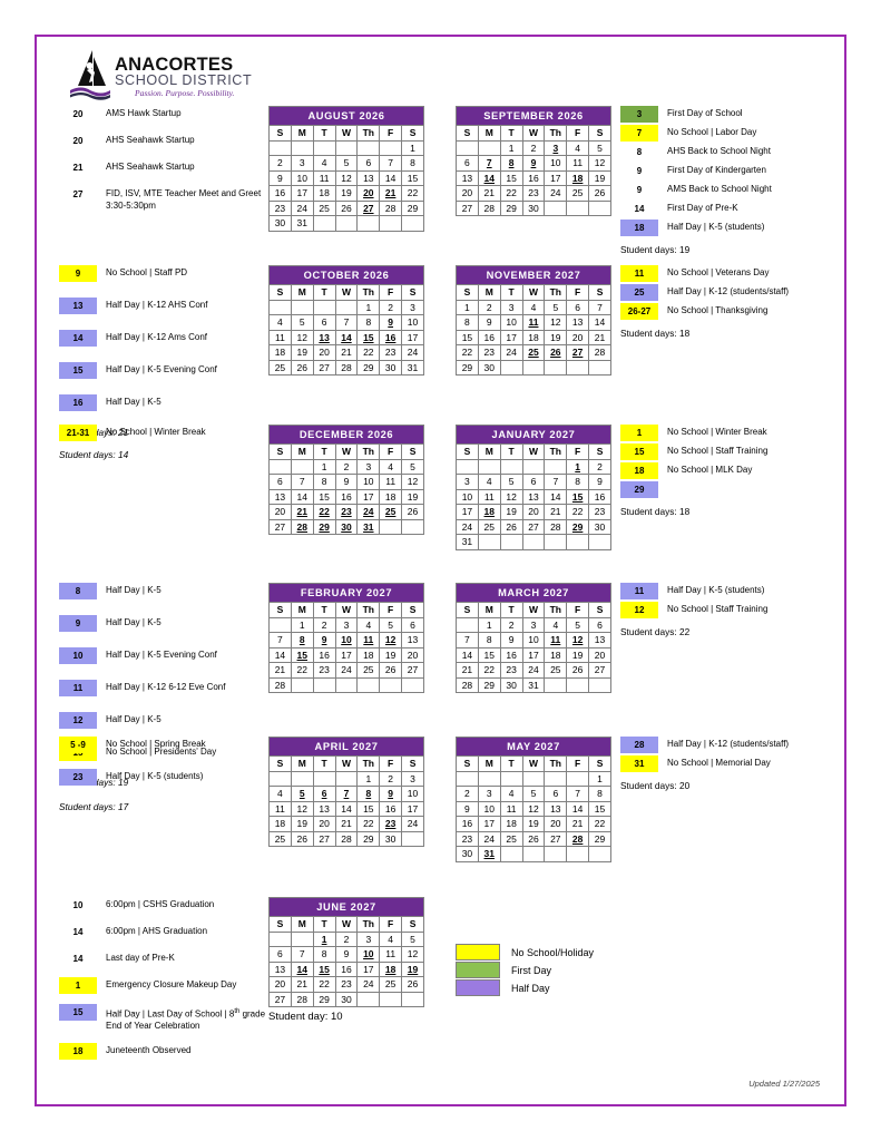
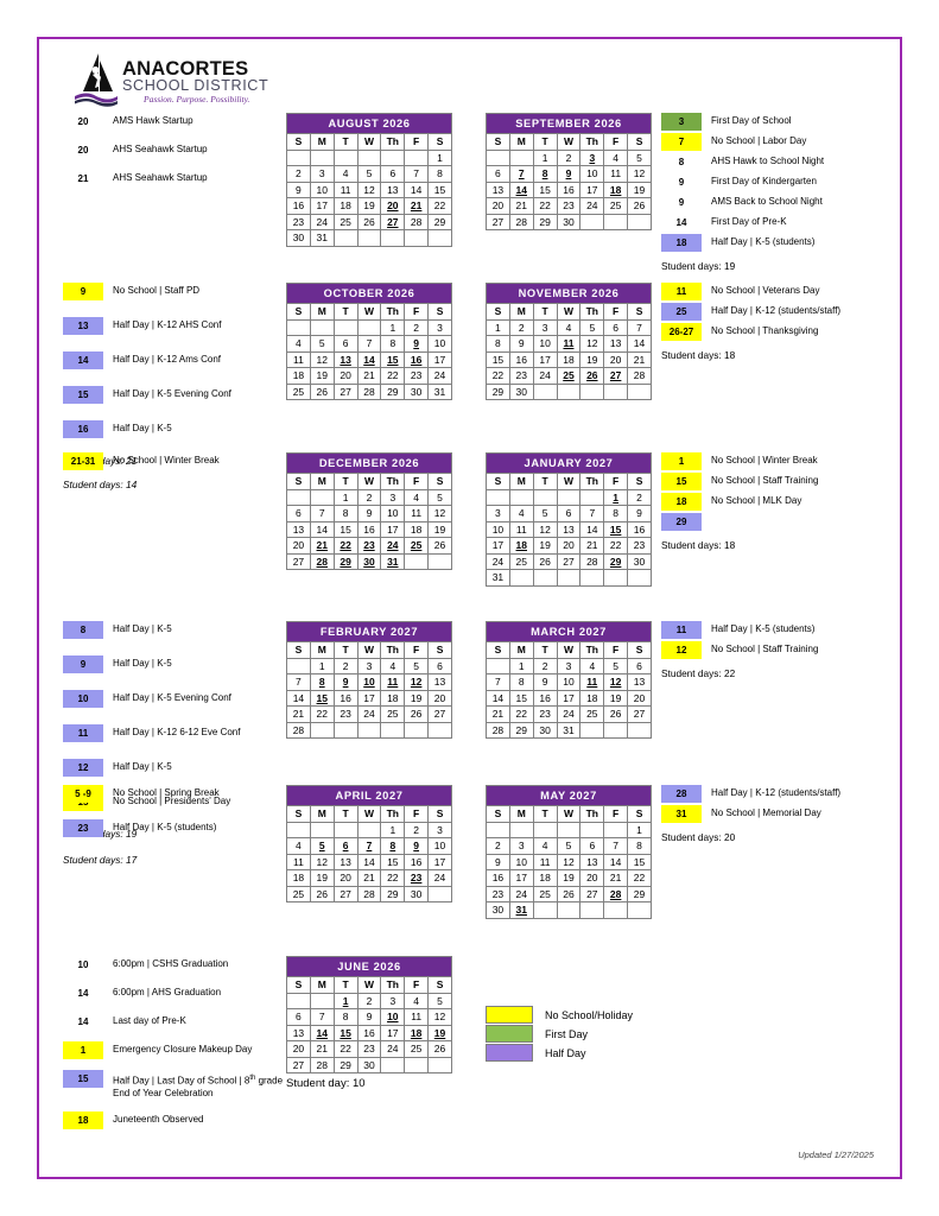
  ANACORTES
  SCHOOL DISTRICT
  Passion. Purpose. Possibility.
  20
  AMS Hawk Startup
  20
  AHS Seahawk Startup
  21
  AHS Seahawk Startup
- 27
- FID, ISV, MTE Teacher Meet and Greet 3:30-5:30pm
  AUGUST 2026
  S	M	T	W	Th	F	S
  						1
  2	3	4	5	6	7	8
  9	10	11	12	13	14	15
  16	17	18	19	20	21	22
  23	24	25	26	27	28	29
  30	31
  SEPTEMBER 2026
  S	M	T	W	Th	F	S
  		1	2	3	4	5
  6	7	8	9	10	11	12
  13	14	15	16	17	18	19
  20	21	22	23	24	25	26
  27	28	29	30
  3
  First Day of School
  7
  No School | Labor Day
  8
- AHS Back to School Night
+ AHS Hawk to School Night
  9
  First Day of Kindergarten
  9
  AMS Back to School Night
  14
  First Day of Pre-K
  18
  Half Day | K-5 (students)
  Student days: 19
  9
  No School | Staff PD
  13
  Half Day | K-12 AHS Conf
  14
  Half Day | K-12 Ams Conf
  15
  Half Day | K-5 Evening Conf
  16
  Half Day | K-5
  OCTOBER 2026
  S	M	T	W	Th	F	S
  				1	2	3
  4	5	6	7	8	9	10
  11	12	13	14	15	16	17
  18	19	20	21	22	23	24
  25	26	27	28	29	30	31
- NOVEMBER 2027
+ NOVEMBER 2026
  S	M	T	W	Th	F	S
  1	2	3	4	5	6	7
  8	9	10	11	12	13	14
  15	16	17	18	19	20	21
  22	23	24	25	26	27	28
  29	30
  11
  No School | Veterans Day
  25
  Half Day | K-12 (students/staff)
  26-27
  No School | Thanksgiving
  Student days: 18
  21-31
  No School | Winter Break
  Student days: 14
  DECEMBER 2026
  S	M	T	W	Th	F	S
  		1	2	3	4	5
  6	7	8	9	10	11	12
  13	14	15	16	17	18	19
  20	21	22	23	24	25	26
  27	28	29	30	31
  JANUARY 2027
  S	M	T	W	Th	F	S
  					1	2
  3	4	5	6	7	8	9
  10	11	12	13	14	15	16
  17	18	19	20	21	22	23
  24	25	26	27	28	29	30
  31
  1
  No School | Winter Break
  15
  No School | Staff Training
  18
  No School | MLK Day
  29
  Student days: 18
  8
  Half Day | K-5
  9
  Half Day | K-5
  10
  Half Day | K-5 Evening Conf
  11
  Half Day | K-12 6-12 Eve Conf
  12
  Half Day | K-5
  No School | Presidents' Day
  FEBRUARY 2027
  S	M	T	W	Th	F	S
  	1	2	3	4	5	6
  7	8	9	10	11	12	13
  14	15	16	17	18	19	20
  21	22	23	24	25	26	27
  28
  MARCH 2027
  S	M	T	W	Th	F	S
  	1	2	3	4	5	6
  7	8	9	10	11	12	13
  14	15	16	17	18	19	20
  21	22	23	24	25	26	27
  28	29	30	31
  11
  Half Day | K-5 (students)
  12
  No School | Staff Training
  Student days: 22
  5 -9
  No School | Spring Break
  23
  Half Day | K-5 (students)
  Student days: 17
  APRIL 2027
  S	M	T	W	Th	F	S
  				1	2	3
  4	5	6	7	8	9	10
  11	12	13	14	15	16	17
  18	19	20	21	22	23	24
  25	26	27	28	29	30
  MAY 2027
  S	M	T	W	Th	F	S
  						1
  2	3	4	5	6	7	8
  9	10	11	12	13	14	15
  16	17	18	19	20	21	22
  23	24	25	26	27	28	29
  30	31
  28
  Half Day | K-12 (students/staff)
  31
  No School | Memorial Day
  Student days: 20
  10
  6:00pm | CSHS Graduation
  14
  6:00pm | AHS Graduation
  14
  Last day of Pre-K
  1
  Emergency Closure Makeup Day
  15
  Half Day | Last Day of School | 8 grade End of Year Celebration
  18
  Juneteenth Observed
- JUNE 2027
+ JUNE 2026
  S	M	T	W	Th	F	S
  		1	2	3	4	5
  6	7	8	9	10	11	12
  13	14	15	16	17	18	19
  20	21	22	23	24	25	26
  27	28	29	30
  Student day: 10
  No School/Holiday
  First Day
  Half Day
  Updated 1/27/2025
